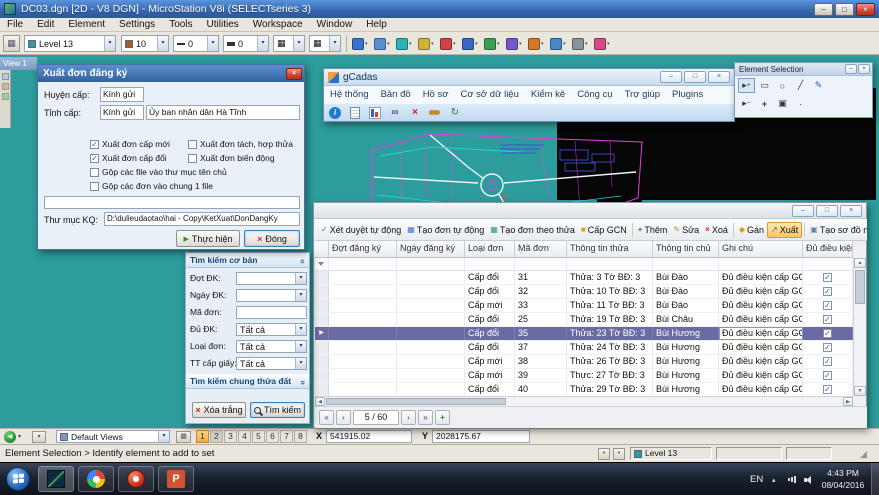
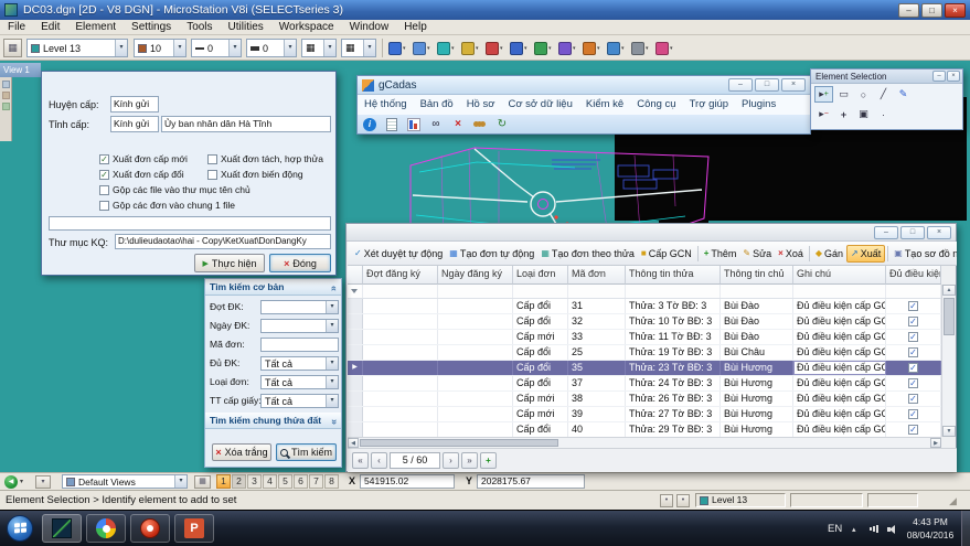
  DC03.dgn [2D - V8 DGN] - MicroStation V8i (SELECTseries 3)
  –
  □
  ×
  File
  Edit
  Element
  Settings
  Tools
  Utilities
  Workspace
  Window
  Help
  ▦
  Level 13
  10
  0
  0
  ▦
  ▦
  View 1
  ✓
  Xét duyệt tự động
  ▦
  Tạo đơn tự động
  ▦
  Tạo đơn theo thửa
  ■
  Cấp GCN
  +
  Thêm
  ✎
  Sửa
  ×
  Xoá
  ◆
  Gán
  ↗
  Xuất
  ▣
  Đợt đăng ký
  Ngày đăng ký
  Loại đơn
  Mã đơn
  Thông tin thửa
  Thông tin chủ
  Ghi chú
  Đủ điều kiệ
  Cấp đổi
  31
  Thửa: 3 Tờ BĐ: 3
  Bùi Đào
  ✓
  Cấp đổi
  32
  Thửa: 10 Tờ BĐ: 3
  Bùi Đào
  ✓
  Cấp mới
  33
  Thửa: 11 Tờ BĐ: 3
  Bùi Đào
  ✓
  Cấp đổi
  25
  Thửa: 19 Tờ BĐ: 3
  Bùi Châu
  ✓
  Cấp đổi
  35
  Thửa: 23 Tờ BĐ: 3
  Bùi Hương
  ✓
  Cấp đổi
  37
  Thửa: 24 Tờ BĐ: 3
  Bùi Hương
  ✓
  Cấp mới
  38
  Thửa: 26 Tờ BĐ: 3
  Bùi Hương
  ✓
  Cấp mới
  39
- Thực: 27 Tờ BĐ: 3
+ Thửa: 27 Tờ BĐ: 3
  Bùi Hương
  ✓
  Cấp đổi
  40
  Thửa: 29 Tờ BĐ: 3
  Bùi Hương
  ✓
  «
  ‹
  5 / 60
  ›
  »
  +
  Tìm kiếm cơ bản
  Đợt ĐK:
  Ngày ĐK:
  Mã đơn:
  Đủ ĐK:
  Tất cả
  Loại đơn:
  Tất cả
  TT cấp giấy
  Tất cả
  Tìm kiếm chung thửa đất
  ×
  Xóa trắng
  Tìm kiếm
  gCadas
  Hệ thống
  Bản đồ
  Hồ sơ
  Cơ sở dữ liệu
  Kiểm kê
  Công cụ
  Trợ giúp
  Plugins
  i
  ∞
  ×
  ↻
  Element Selection
  ▸
  ▭
  ○
  ╱
  ✎
  ▸
  +
  ▣
  ·
- Xuất đơn đăng ký
  Huyện cấp:
  Kính gửi
  Tỉnh cấp:
  Kính gửi
  Ủy ban nhân dân Hà Tĩnh
  ✓ Xuất đơn cấp mới
  Xuất đơn tách, hợp thửa
  ✓ Xuất đơn cấp đổi
  Xuất đơn biến động
  Gộp các file vào thư mục tên chủ
  Gộp các đơn vào chung 1 file
  Thư mục KQ:
  D:\dulieudaotao\hai - Copy\KetXuat\DonDangKy
  Thực hiện
  ×
  Đóng
  Default Views
  1
  2
  3
  4
  5
  6
  7
  8
  X
  541915.02
  Y
  2028175.67
  Element Selection > Identify element to add to set
  Level 13
  ◢
  P
  EN
  4:43 PM
  08/04/2016
